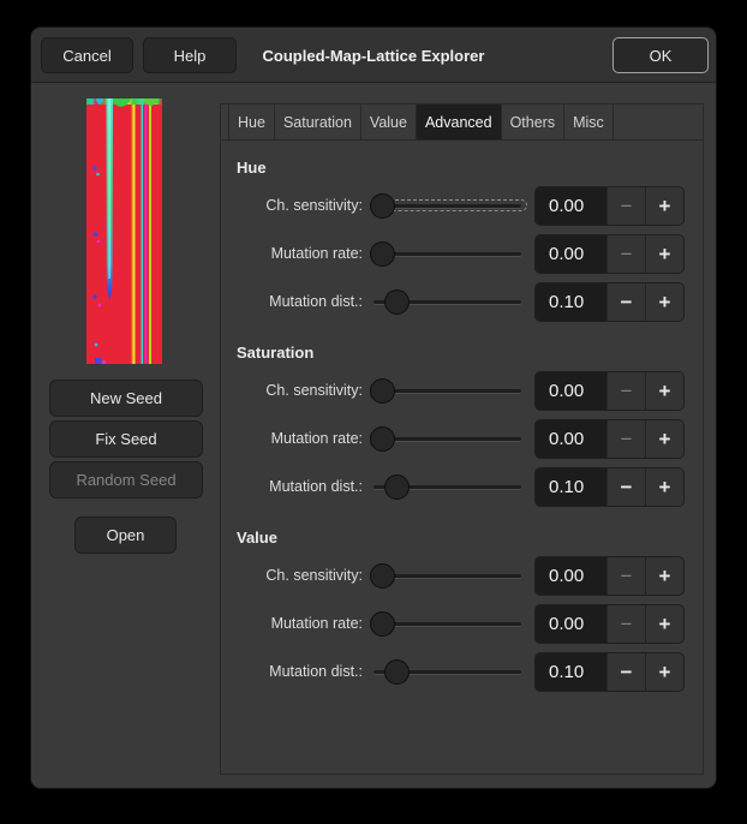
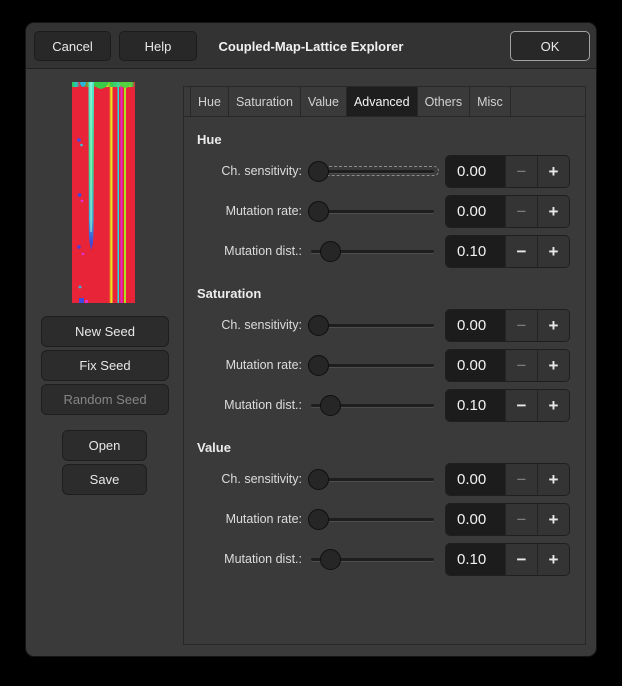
  Cancel
  Help
  Coupled-Map-Lattice Explorer
  OK
  New Seed
  Fix Seed
  Random Seed
  Open
+ Save
  Hue
  Saturation
  Value
  Advanced
  Others
  Misc
  Hue
  Ch. sensitivity:
  0.00
  −
  +
  Mutation rate:
  0.00
  −
  +
  Mutation dist.:
  0.10
  −
  +
  Saturation
  Ch. sensitivity:
  0.00
  −
  +
  Mutation rate:
  0.00
  −
  +
  Mutation dist.:
  0.10
  −
  +
  Value
  Ch. sensitivity:
  0.00
  −
  +
  Mutation rate:
  0.00
  −
  +
  Mutation dist.:
  0.10
  −
  +
